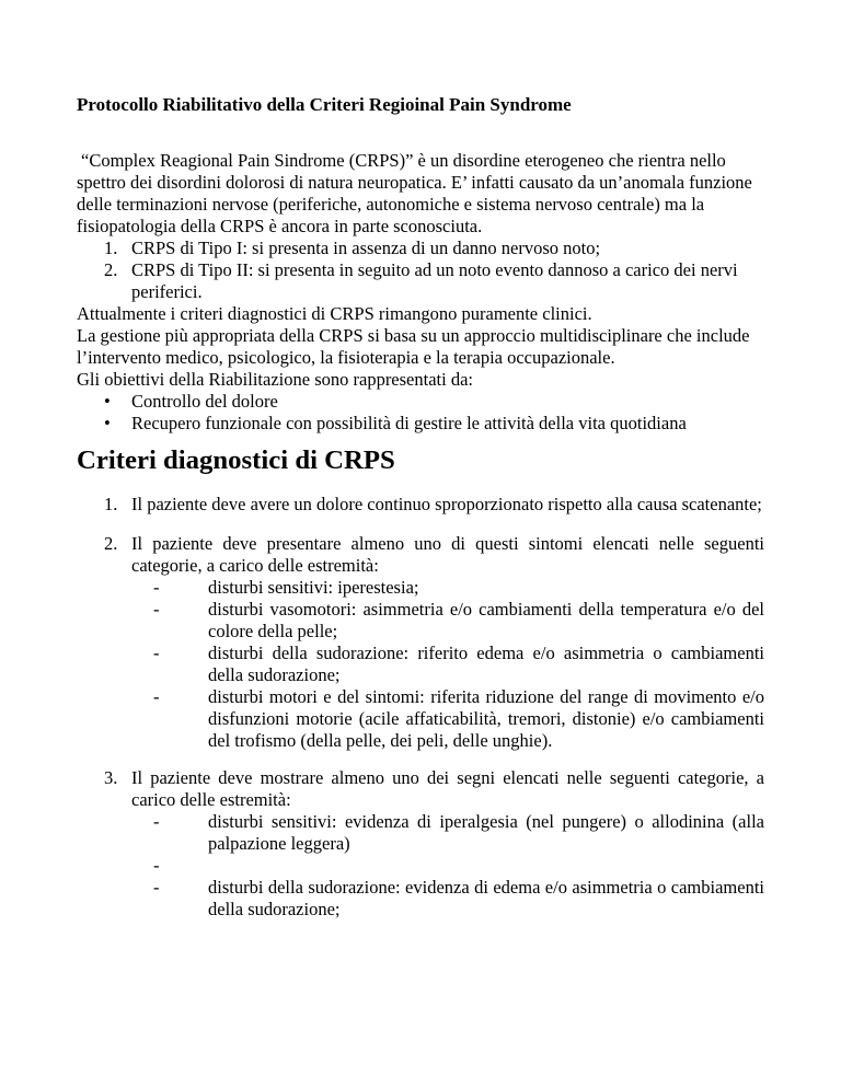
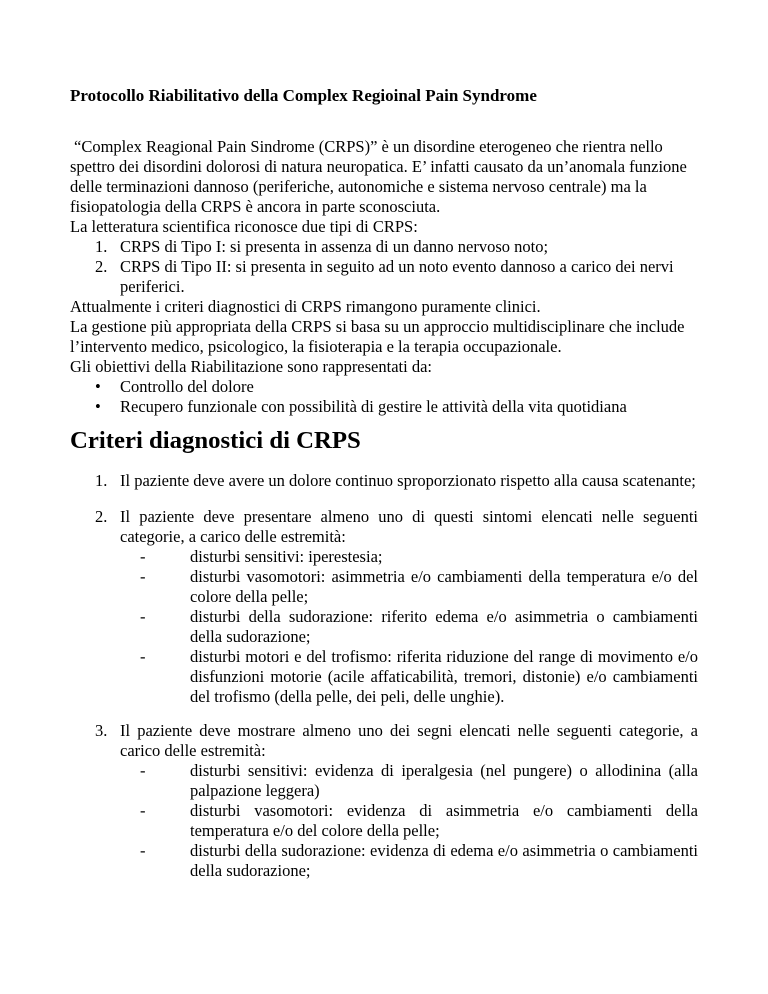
- Protocollo Riabilitativo della Criteri Regioinal Pain Syndrome
+ Protocollo Riabilitativo della Complex Regioinal Pain Syndrome
- “Complex Reagional Pain Sindrome (CRPS)” è un disordine eterogeneo che rientra nello spettro dei disordini dolorosi di natura neuropatica. E’ infatti causato da un’anomala funzione delle terminazioni nervose (periferiche, autonomiche e sistema nervoso centrale) ma la fisiopatologia della CRPS è ancora in parte sconosciuta.
+ “Complex Reagional Pain Sindrome (CRPS)” è un disordine eterogeneo che rientra nello spettro dei disordini dolorosi di natura neuropatica. E’ infatti causato da un’anomala funzione delle terminazioni dannoso (periferiche, autonomiche e sistema nervoso centrale) ma la fisiopatologia della CRPS è ancora in parte sconosciuta.
+ La letteratura scientifica riconosce due tipi di CRPS:
  1.
  CRPS di Tipo I: si presenta in assenza di un danno nervoso noto;
  2.
  CRPS di Tipo II: si presenta in seguito ad un noto evento dannoso a carico dei nervi periferici.
  Attualmente i criteri diagnostici di CRPS rimangono puramente clinici.
  La gestione più appropriata della CRPS si basa su un approccio multidisciplinare che include l’intervento medico, psicologico, la fisioterapia e la terapia occupazionale.
  Gli obiettivi della Riabilitazione sono rappresentati da:
  •
  Controllo del dolore
  •
  Recupero funzionale con possibilità di gestire le attività della vita quotidiana
  Criteri diagnostici di CRPS
  1.
  Il paziente deve avere un dolore continuo sproporzionato rispetto alla causa scatenante;
  2.
  Il paziente deve presentare almeno uno di questi sintomi elencati nelle seguenti categorie, a carico delle estremità:
  -
  disturbi sensitivi: iperestesia;
  -
  disturbi vasomotori: asimmetria e/o cambiamenti della temperatura e/o del colore della pelle;
  -
  disturbi della sudorazione: riferito edema e/o asimmetria o cambiamenti della sudorazione;
  -
- disturbi motori e del sintomi: riferita riduzione del range di movimento e/o disfunzioni motorie (acile affaticabilità, tremori, distonie) e/o cambiamenti del trofismo (della pelle, dei peli, delle unghie).
+ disturbi motori e del trofismo: riferita riduzione del range di movimento e/o disfunzioni motorie (acile affaticabilità, tremori, distonie) e/o cambiamenti del trofismo (della pelle, dei peli, delle unghie).
  3.
  Il paziente deve mostrare almeno uno dei segni elencati nelle seguenti categorie, a carico delle estremità:
  -
  disturbi sensitivi: evidenza di iperalgesia (nel pungere) o allodinina (alla palpazione leggera)
  -
+ disturbi vasomotori: evidenza di asimmetria e/o cambiamenti della temperatura e/o del colore della pelle;
  -
  disturbi della sudorazione: evidenza di edema e/o asimmetria o cambiamenti della sudorazione;
